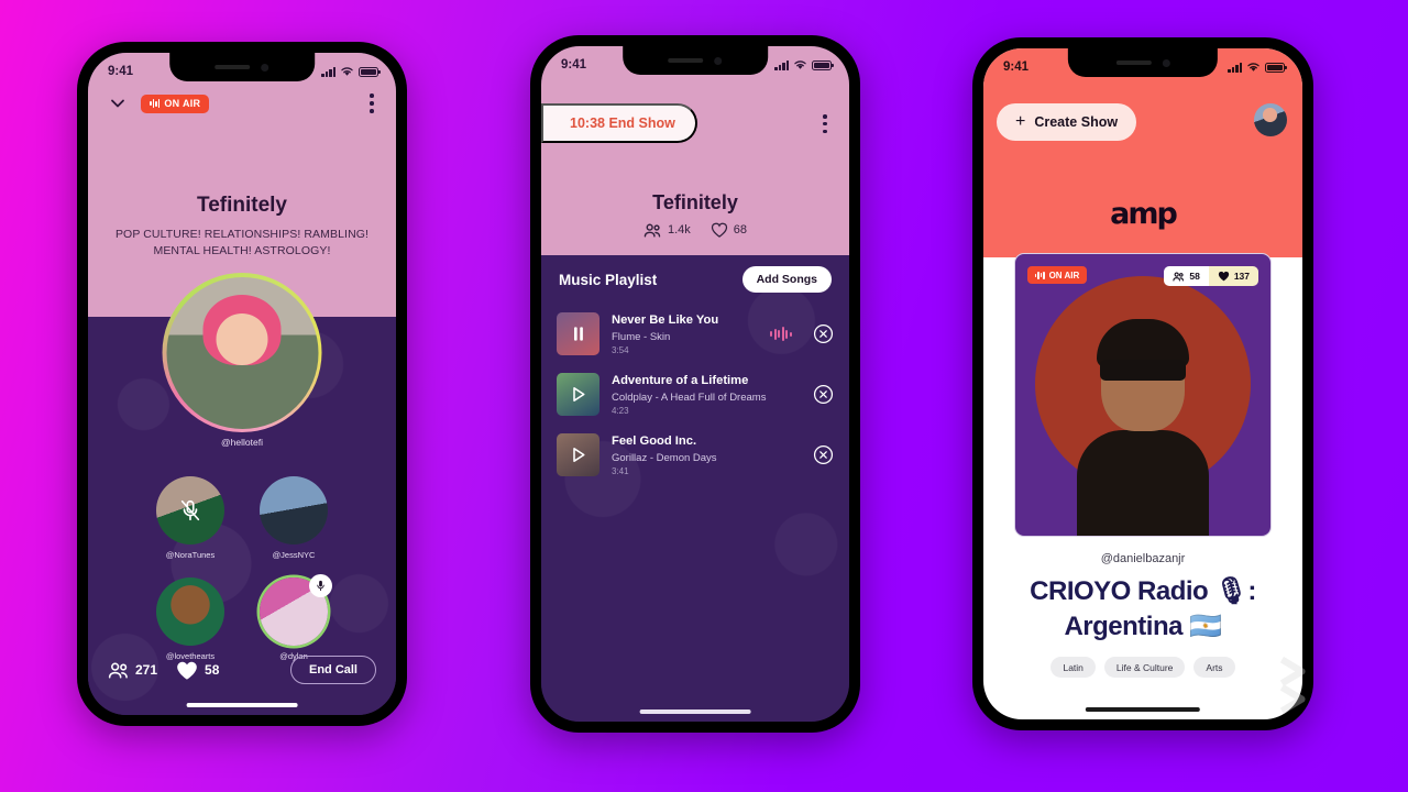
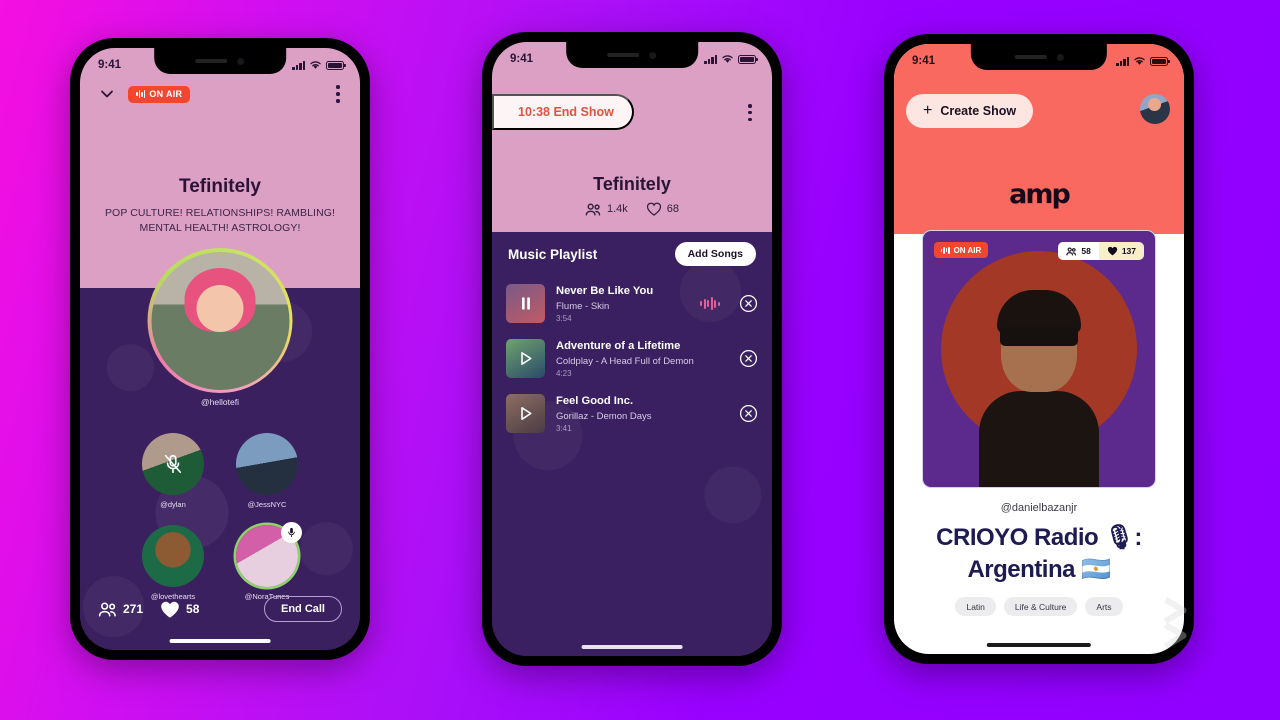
  9:41
  ON AIR
  Tefinitely
  POP CULTURE! RELATIONSHIPS! RAMBLING!
  MENTAL HEALTH! ASTROLOGY!
  @hellotefi
- @NoraTunes
+ @dylan
  @JessNYC
  @lovethearts
- @dylan
+ @NoraTunes
  271
  58
  End Call
  9:41
  10:38 End Show
  Tefinitely
  1.4k
  68
  Music Playlist
  Add Songs
  Never Be Like You
  Flume - Skin
  3:54
  Adventure of a Lifetime
- Coldplay - A Head Full of Dreams
+ Coldplay - A Head Full of Demon
  4:23
  Feel Good Inc.
  Gorillaz - Demon Days
  3:41
  9:41
  +
  Create Show
  amp
  ON AIR
  58
  137
  @danielbazanjr
  CRIOYO Radio 🎙:
  Argentina 🇦🇷
  Latin
  Life & Culture
  Arts
